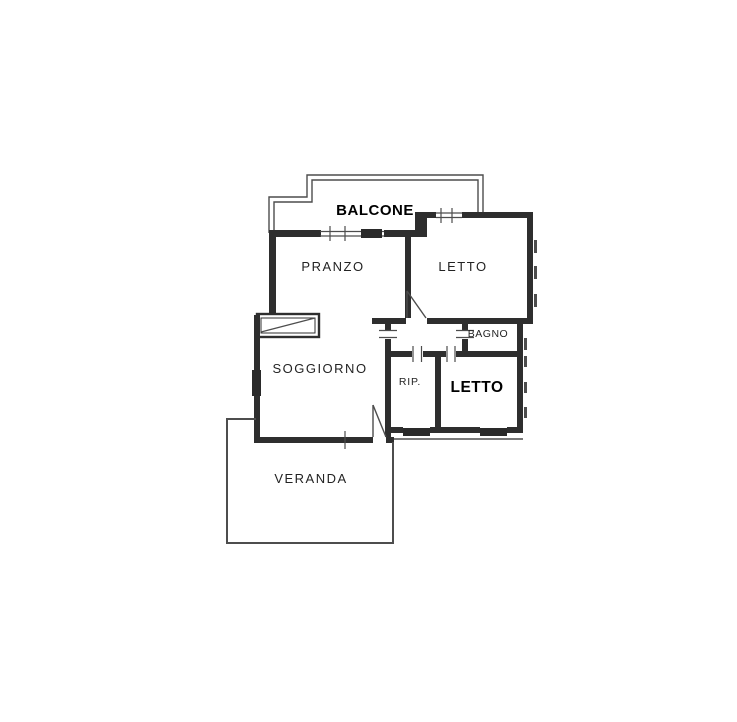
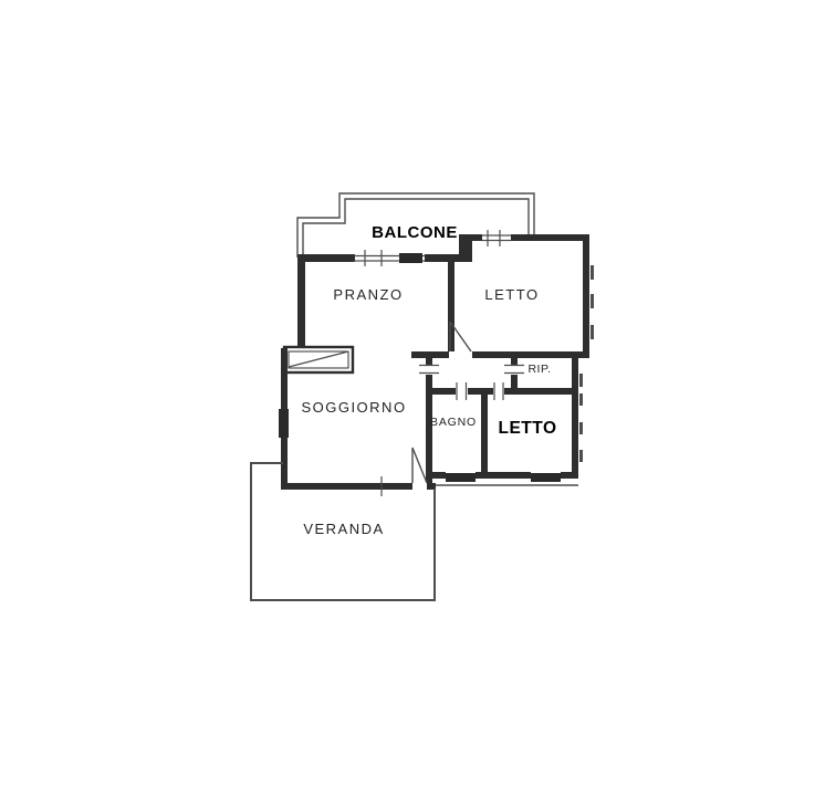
  BALCONE
  PRANZO
  LETTO
- BAGNO
+ RIP.
  SOGGIORNO
- RIP.
+ BAGNO
  LETTO
  VERANDA
